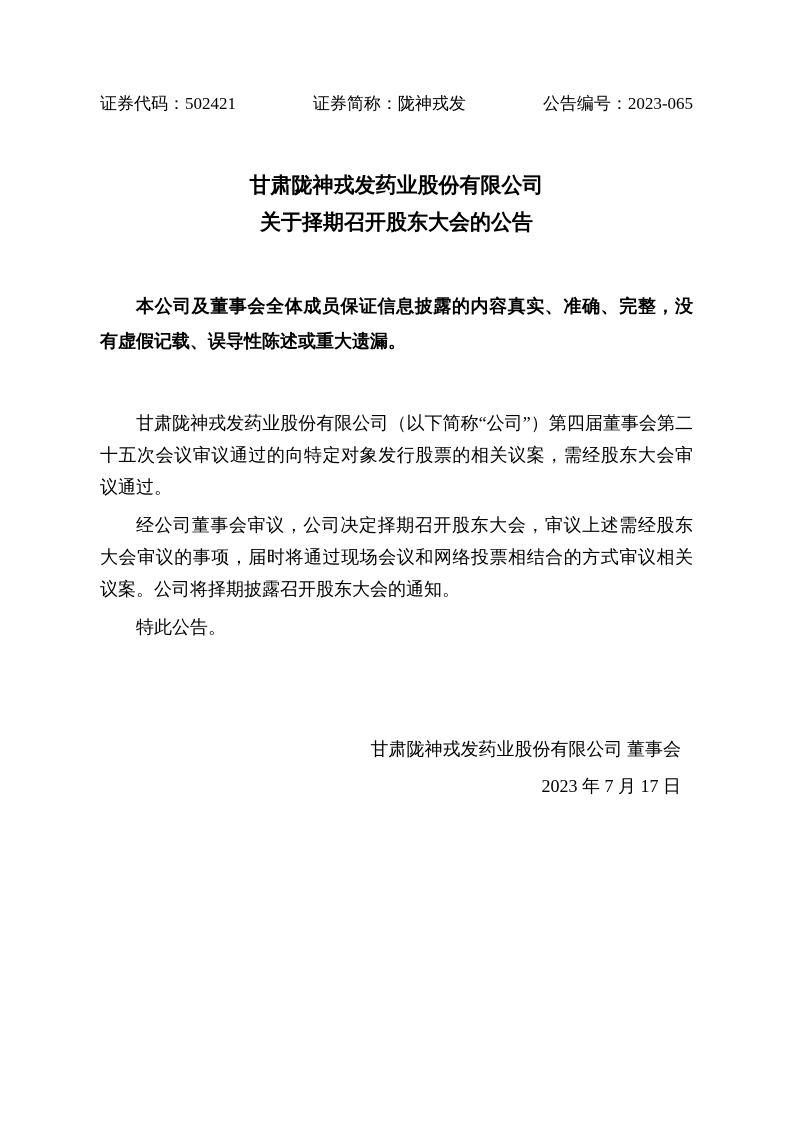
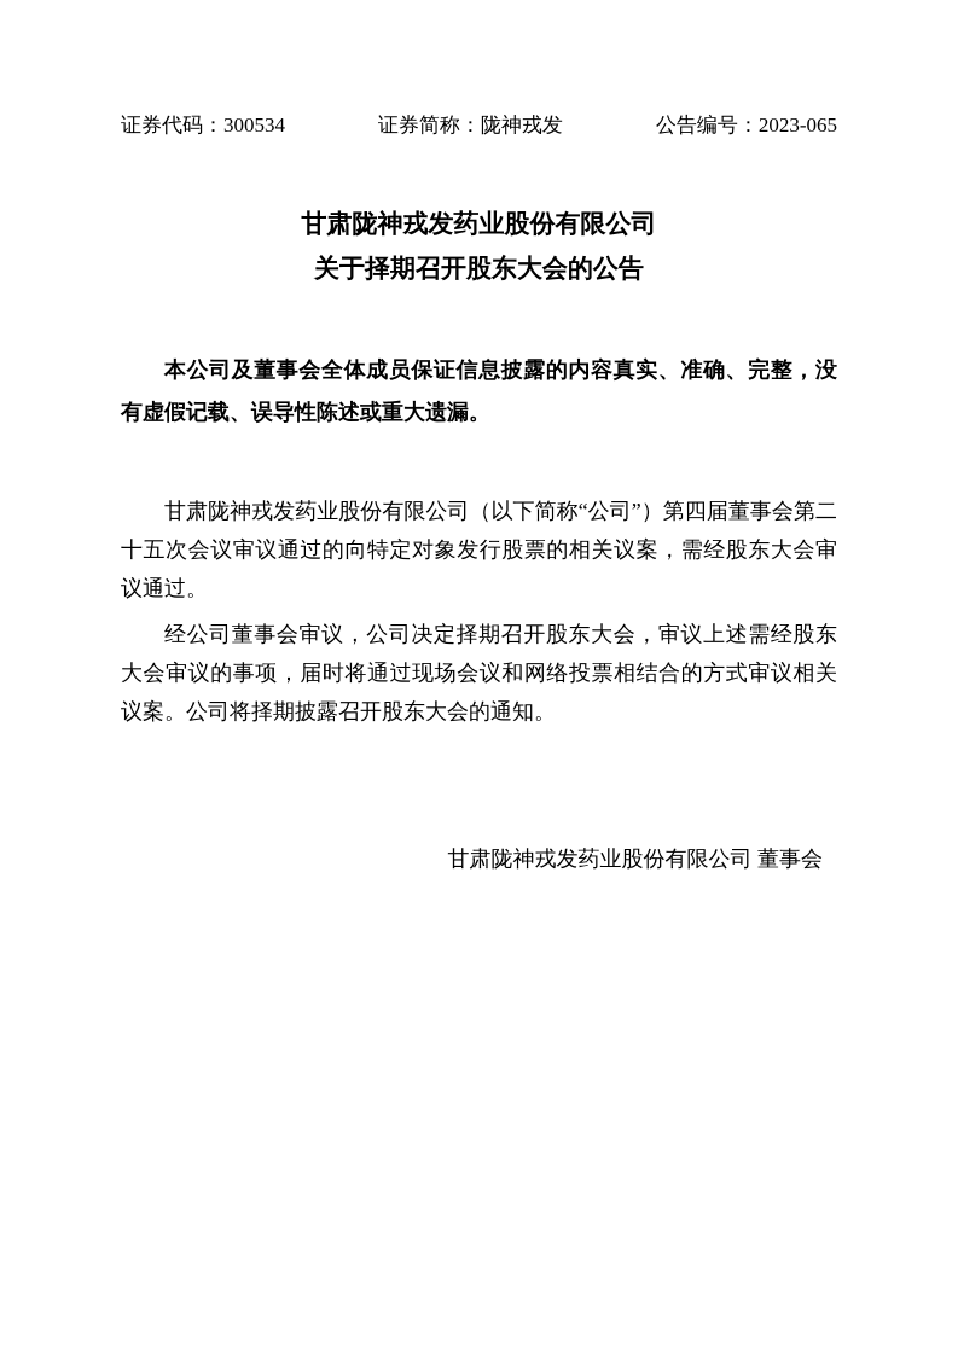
- 证券代码：502421
+ 证券代码：300534
  证券简称：陇神戎发
  公告编号：2023-065
  甘肃陇神戎发药业股份有限公司
  关于择期召开股东大会的公告
  本公司及董事会全体成员保证信息披露的内容真实、准确、完整，没有虚假记载、误导性陈述或重大遗漏。
  甘肃陇神戎发药业股份有限公司（以下简称“公司”）第四届董事会第二十五次会议审议通过的向特定对象发行股票的相关议案，需经股东大会审议通过。
  经公司董事会审议，公司决定择期召开股东大会，审议上述需经股东大会审议的事项，届时将通过现场会议和网络投票相结合的方式审议相关议案。公司将择期披露召开股东大会的通知。
- 特此公告。
  甘肃陇神戎发药业股份有限公司 董事会
- 2023 年 7 月 17 日
